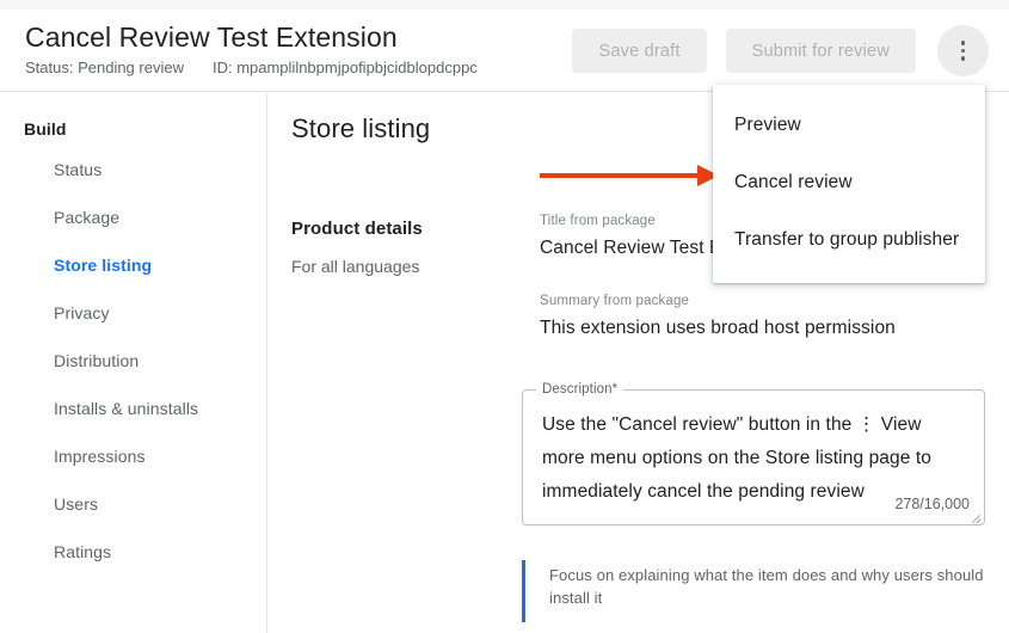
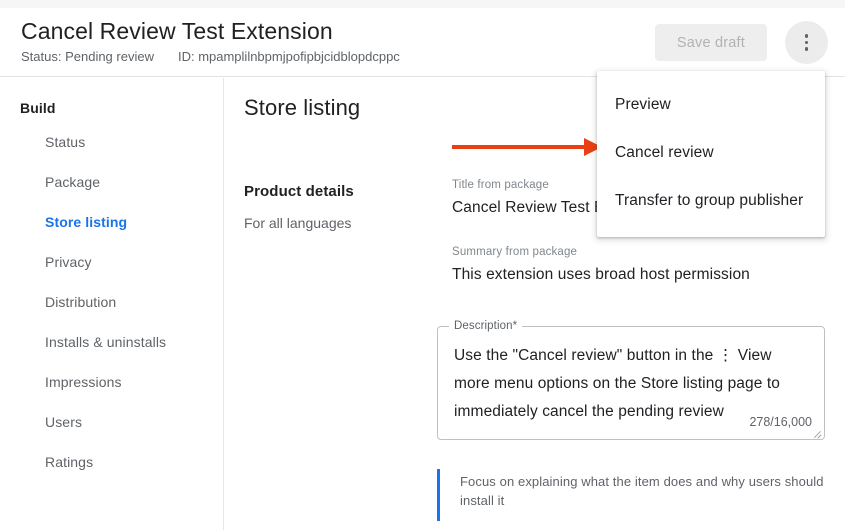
  Cancel Review Test Extension
  Status: Pending review ID: mpamplilnbpmjpofipbjcidblopdcppc
  Save draft
- Submit for review
  Build
  Status
  Package
  Store listing
  Privacy
  Distribution
  Installs & uninstalls
  Impressions
  Users
  Ratings
  Store listing
  Product details
  For all languages
  Title from package
  Cancel Review Test
  Summary from package
  This extension uses broad host permission
  Description*
  278/16,000
  Focus on explaining what the item does and why users should install it
  Preview
  Cancel review
  Transfer to group publisher
